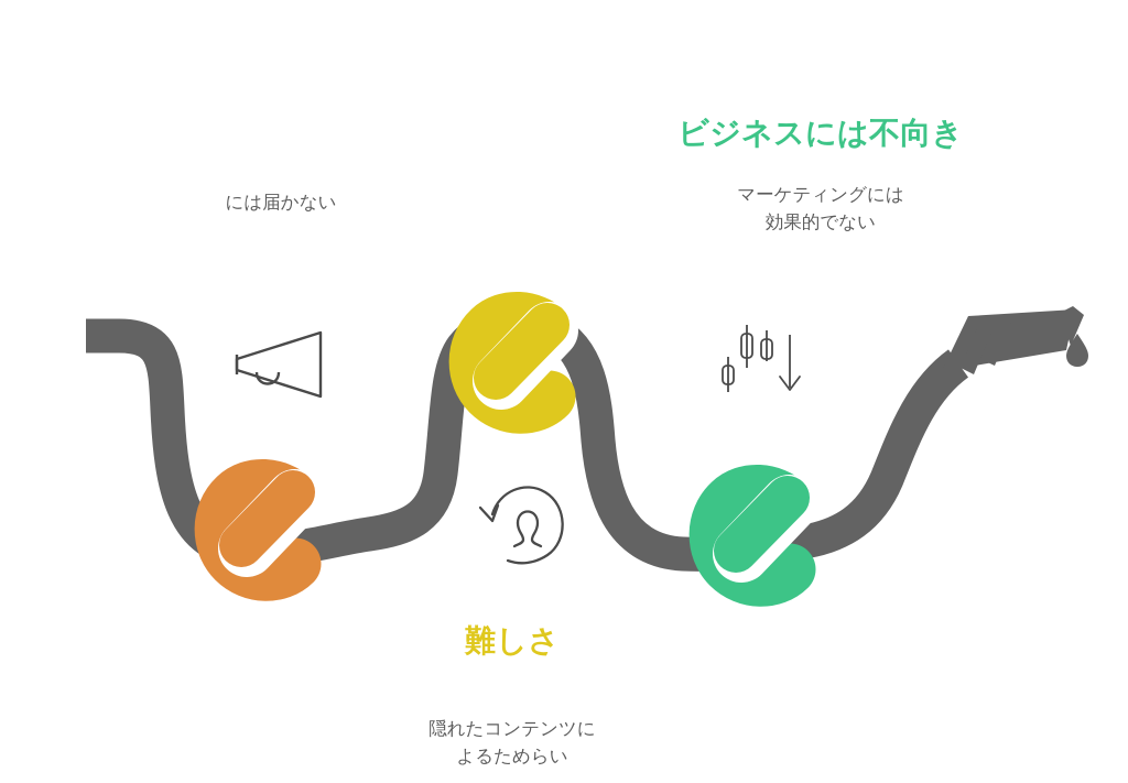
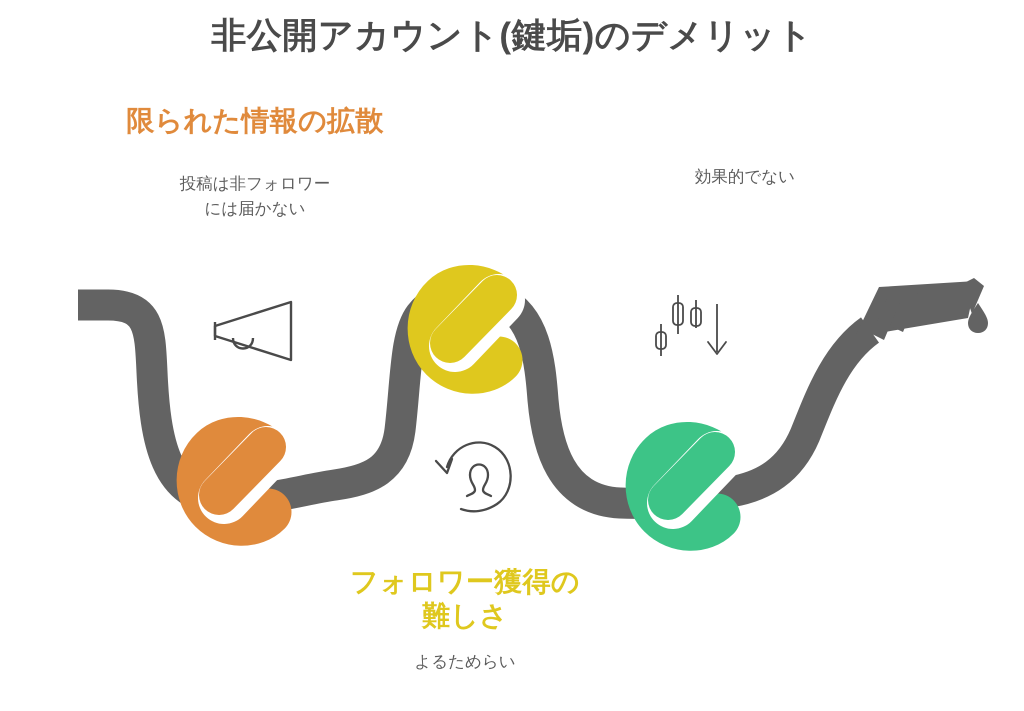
+ 非公開アカウント(鍵垢)のデメリット
+ 限られた情報の拡散
+ 投稿は非フォロワー
  には届かない
- ビジネスには不向き
- マーケティングには
  効果的でない
+ フォロワー獲得の
  難しさ
- 隠れたコンテンツに
  よるためらい
